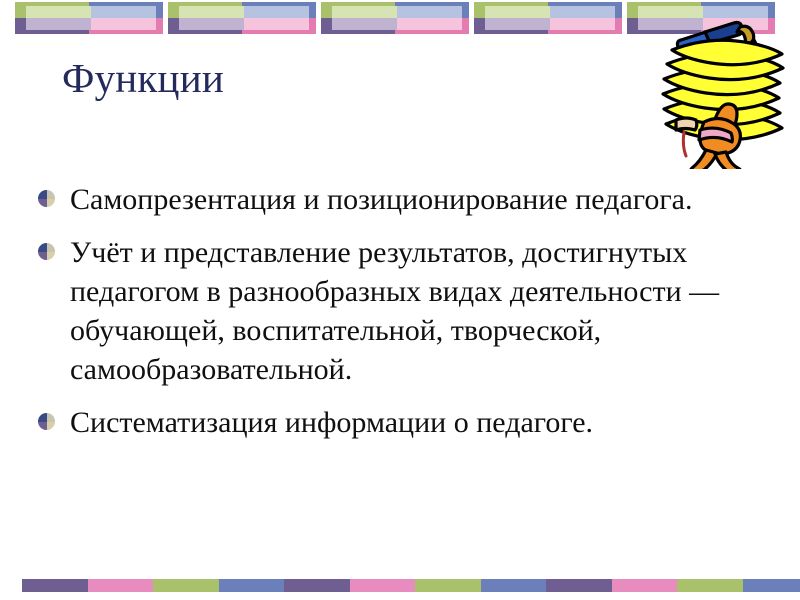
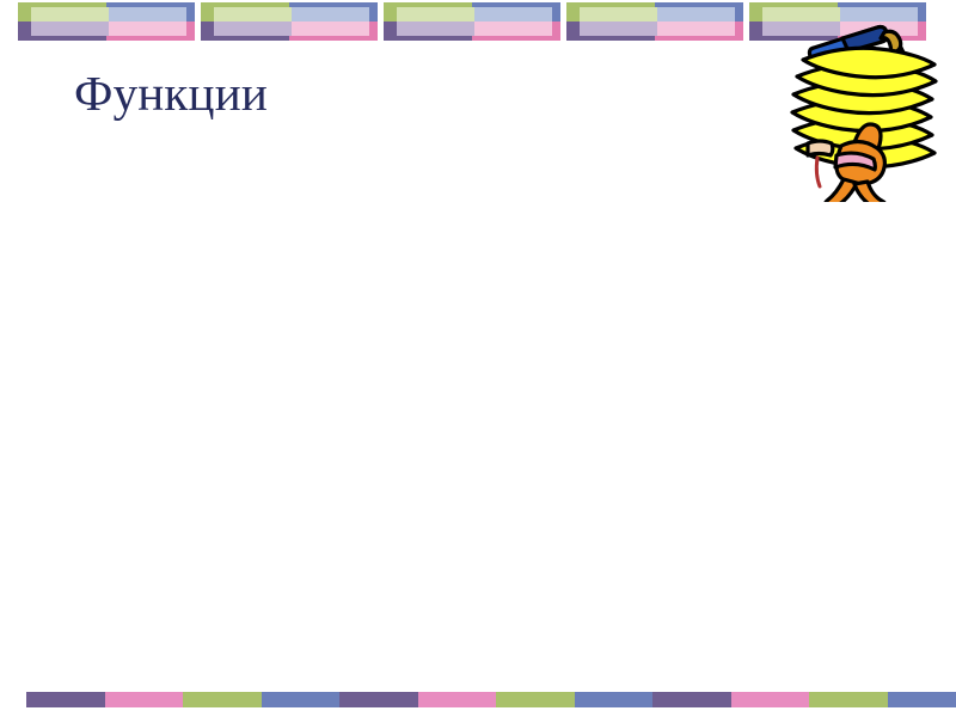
  Функции
- Самопрезентация и позиционирование педагога.
- Учёт и представление результатов, достигнутых педагогом в разнообразных видах деятельности — обучающей, воспитательной, творческой, самообразовательной.
- Систематизация информации о педагоге.
